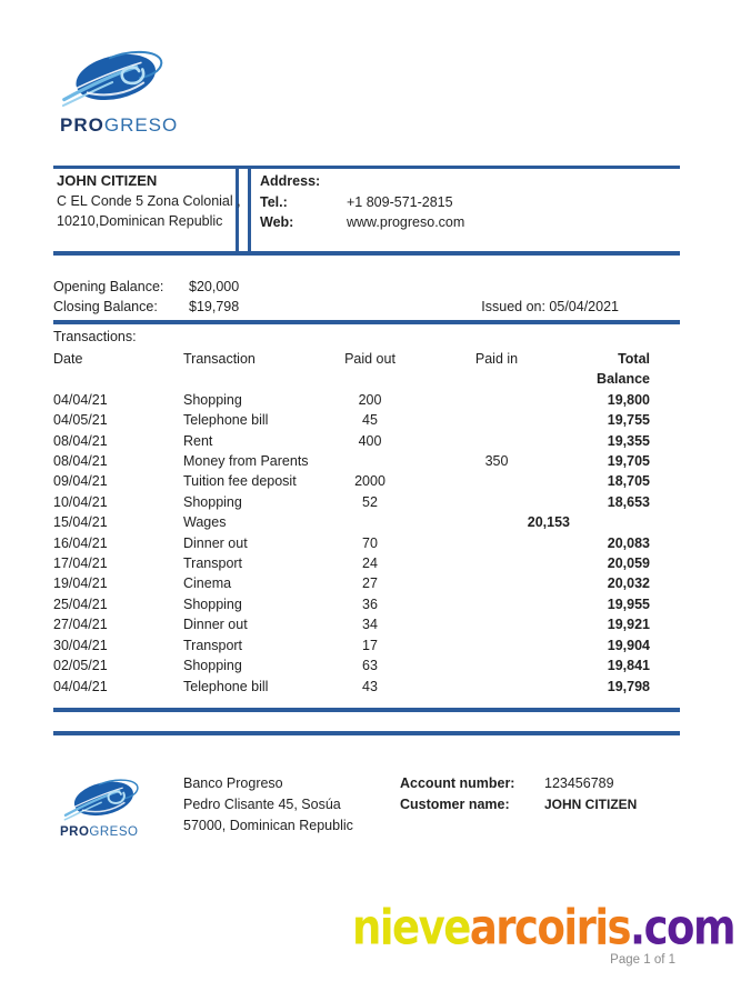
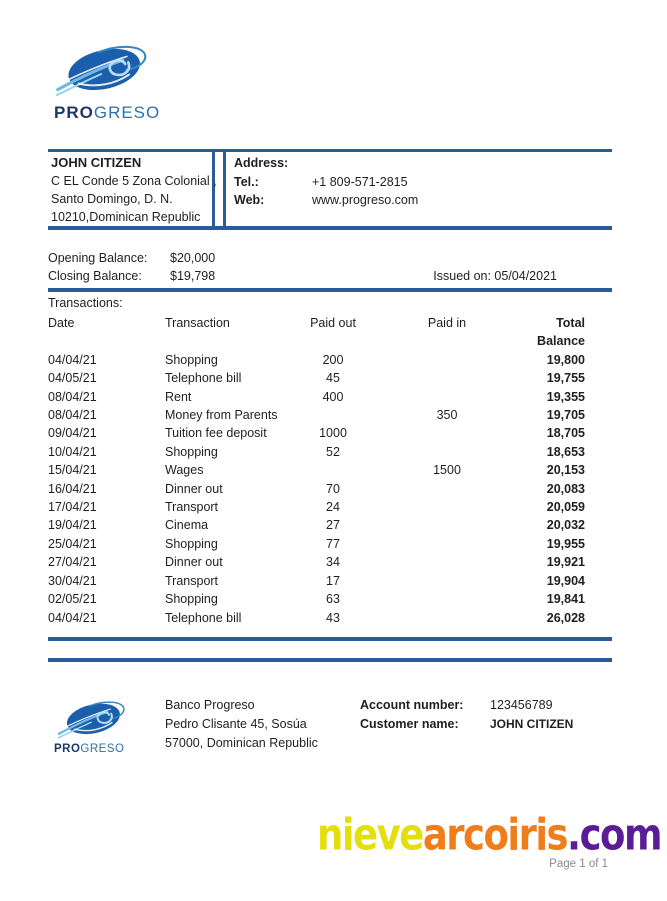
  PROGRESO
  JOHN CITIZEN
  C EL Conde 5 Zona Colonial
+ Santo Domingo, D. N.
  10210,Dominican Republic
  Address:
  Tel.:
  +1 809-571-2815
  Web:
  www.progreso.com
  Opening Balance: $20,000
  Closing Balance: $19,798
  Issued on: 05/04/2021
  Transactions:
  Date
  Transaction
  Paid out
  Paid in
  Total Balance
  04/04/21
  Shopping
  200
  19,800
  04/05/21
  Telephone bill
  45
  19,755
  08/04/21
  Rent
  400
  19,355
  08/04/21
  Money from Parents
  350
  19,705
  09/04/21
  Tuition fee deposit
- 2000
+ 1000
  18,705
  10/04/21
  Shopping
  52
  18,653
  15/04/21
  Wages
+ 1500
  20,153
  16/04/21
  Dinner out
  70
  20,083
  17/04/21
  Transport
  24
  20,059
  19/04/21
  Cinema
  27
  20,032
  25/04/21
  Shopping
- 36
+ 77
  19,955
  27/04/21
  Dinner out
  34
  19,921
  30/04/21
  Transport
  17
  19,904
  02/05/21
  Shopping
  63
  19,841
  04/04/21
  Telephone bill
  43
- 19,798
+ 26,028
  PROGRESO
  Banco Progreso
  Pedro Clisante 45, Sosúa
  57000, Dominican Republic
  Account number:
  123456789
  Customer name:
  JOHN CITIZEN
  nievearcoiris.com
  Page 1 of 1
